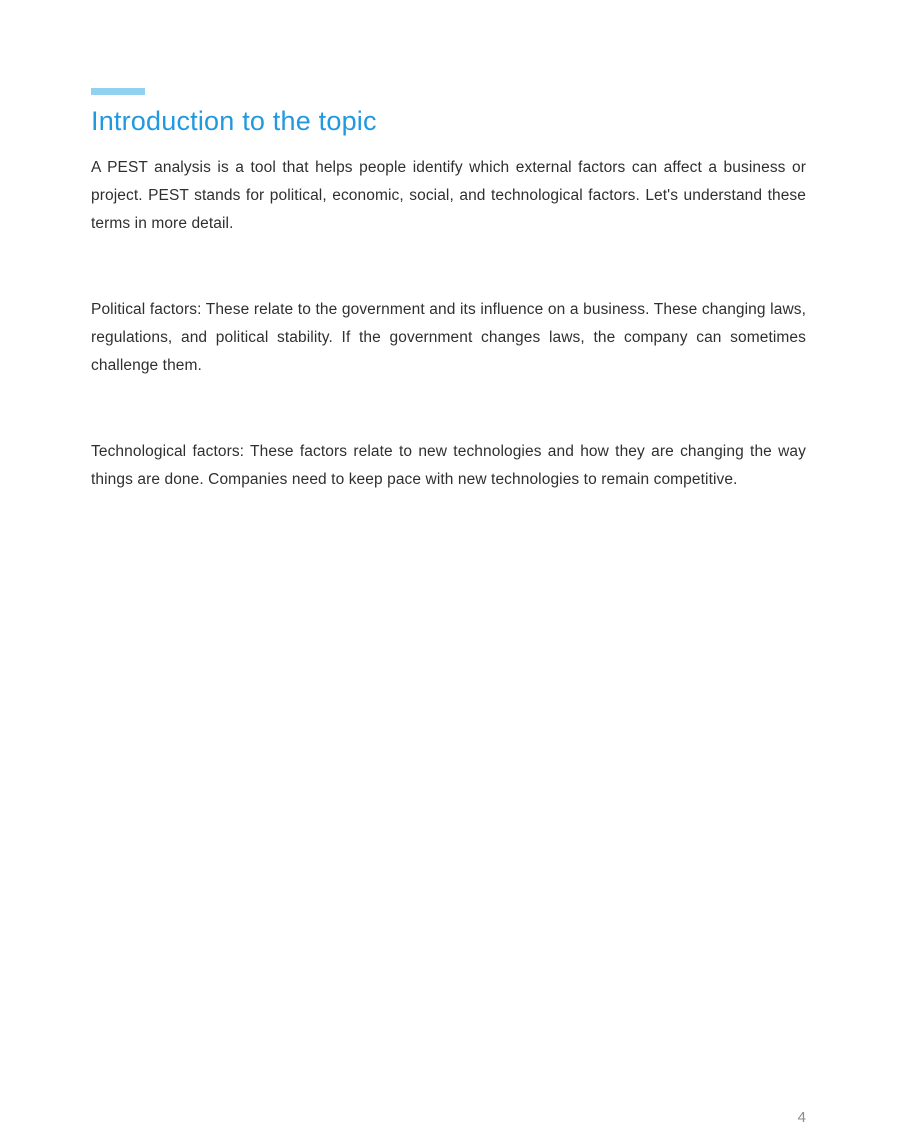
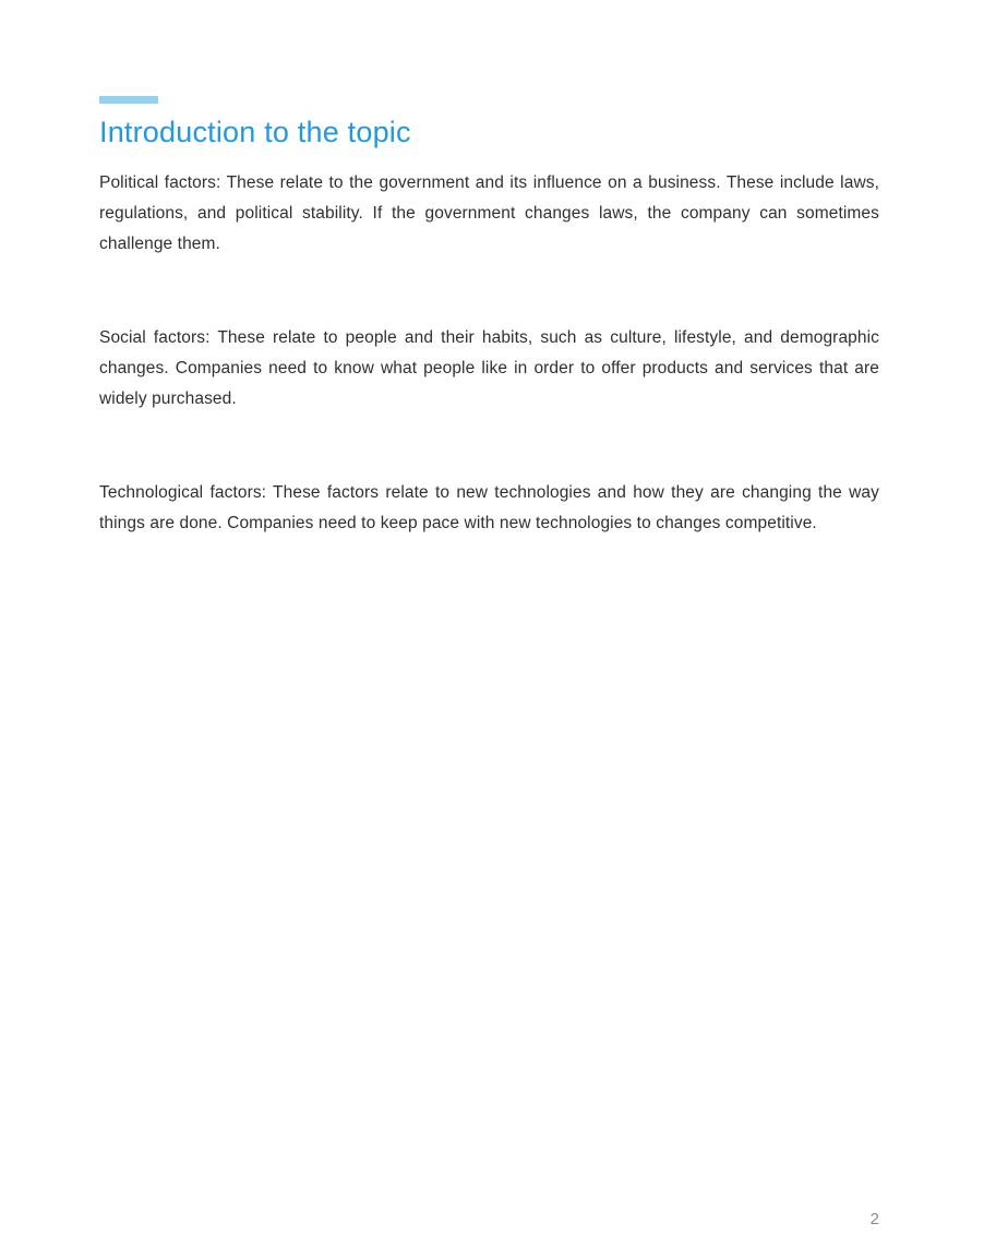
  Introduction to the topic
- A PEST analysis is a tool that helps people identify which external factors can affect a business or project. PEST stands for political, economic, social, and technological factors. Let's understand these terms in more detail.
- Political factors: These relate to the government and its influence on a business. These changing laws, regulations, and political stability. If the government changes laws, the company can sometimes challenge them.
+ Political factors: These relate to the government and its influence on a business. These include laws, regulations, and political stability. If the government changes laws, the company can sometimes challenge them.
+ Social factors: These relate to people and their habits, such as culture, lifestyle, and demographic changes. Companies need to know what people like in order to offer products and services that are widely purchased.
- Technological factors: These factors relate to new technologies and how they are changing the way things are done. Companies need to keep pace with new technologies to remain competitive.
+ Technological factors: These factors relate to new technologies and how they are changing the way things are done. Companies need to keep pace with new technologies to changes competitive.
- 4
+ 2
